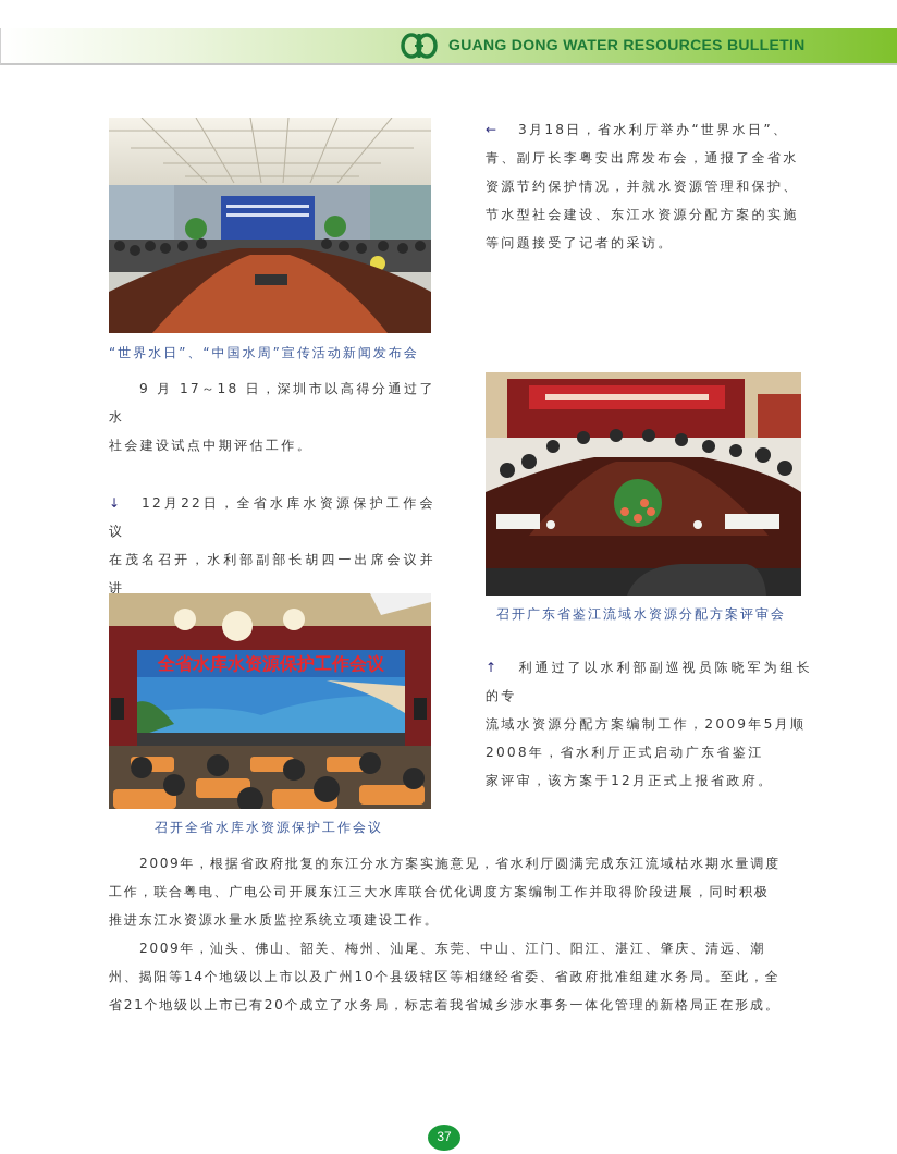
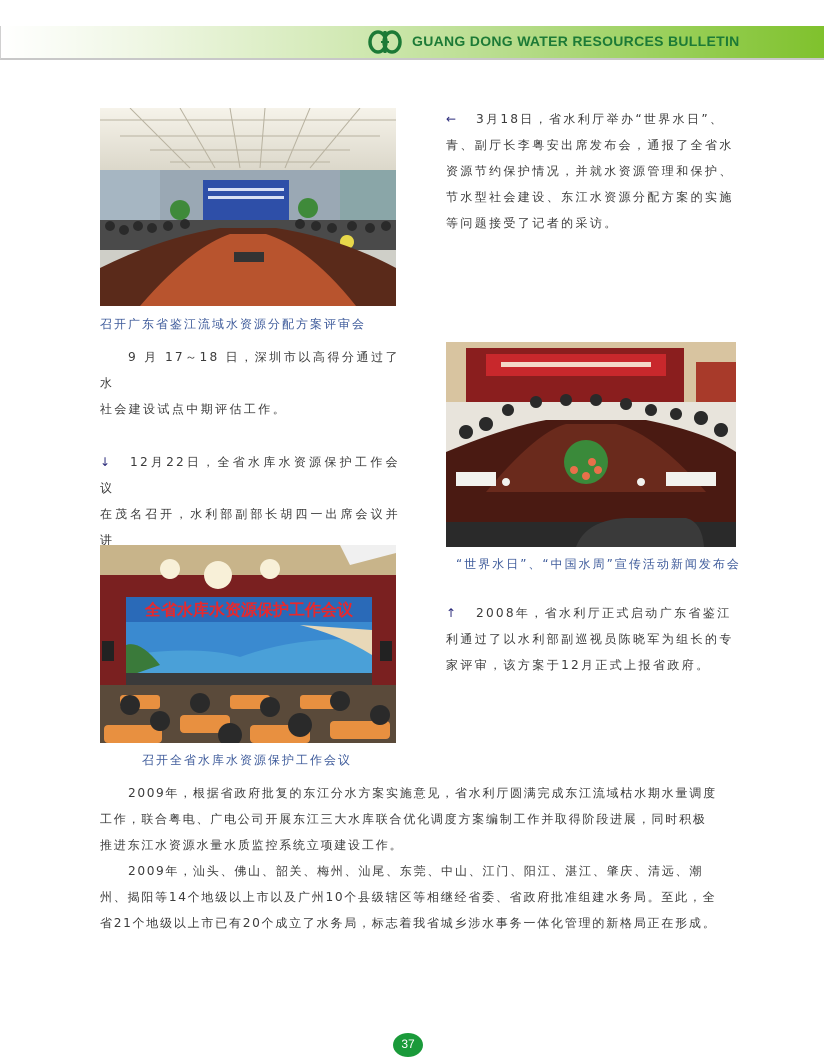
  GUANG DONG WATER RESOURCES BULLETIN
- “世界水日”、“中国水周”宣传活动新闻发布会
+ 召开广东省鉴江流域水资源分配方案评审会
  ← 3月18日，省水利厅举办“世界水日”、
  青、副厅长李粤安出席发布会，通报了全省水
  资源节约保护情况，并就水资源管理和保护、
  节水型社会建设、东江水资源分配方案的实施
  等问题接受了记者的采访。
  9 月 17～18 日，深圳市以高得分通过了水
  社会建设试点中期评估工作。
  ↓ 12月22日，全省水库水资源保护工作会议
  在茂名召开，水利部副部长胡四一出席会议并讲
- 召开广东省鉴江流域水资源分配方案评审会
+ “世界水日”、“中国水周”宣传活动新闻发布会
  全省水库水资源保护工作会议
- ↑ 利通过了以水利部副巡视员陈晓军为组长的专
+ ↑ 2008年，省水利厅正式启动广东省鉴江
- 流域水资源分配方案编制工作，2009年5月顺
- 2008年，省水利厅正式启动广东省鉴江
+ 利通过了以水利部副巡视员陈晓军为组长的专
  家评审，该方案于12月正式上报省政府。
  召开全省水库水资源保护工作会议
  2009年，根据省政府批复的东江分水方案实施意见，省水利厅圆满完成东江流域枯水期水量调度
  工作，联合粤电、广电公司开展东江三大水库联合优化调度方案编制工作并取得阶段进展，同时积极
  推进东江水资源水量水质监控系统立项建设工作。
  2009年，汕头、佛山、韶关、梅州、汕尾、东莞、中山、江门、阳江、湛江、肇庆、清远、潮
  州、揭阳等14个地级以上市以及广州10个县级辖区等相继经省委、省政府批准组建水务局。至此，全
  省21个地级以上市已有20个成立了水务局，标志着我省城乡涉水事务一体化管理的新格局正在形成。
  37
